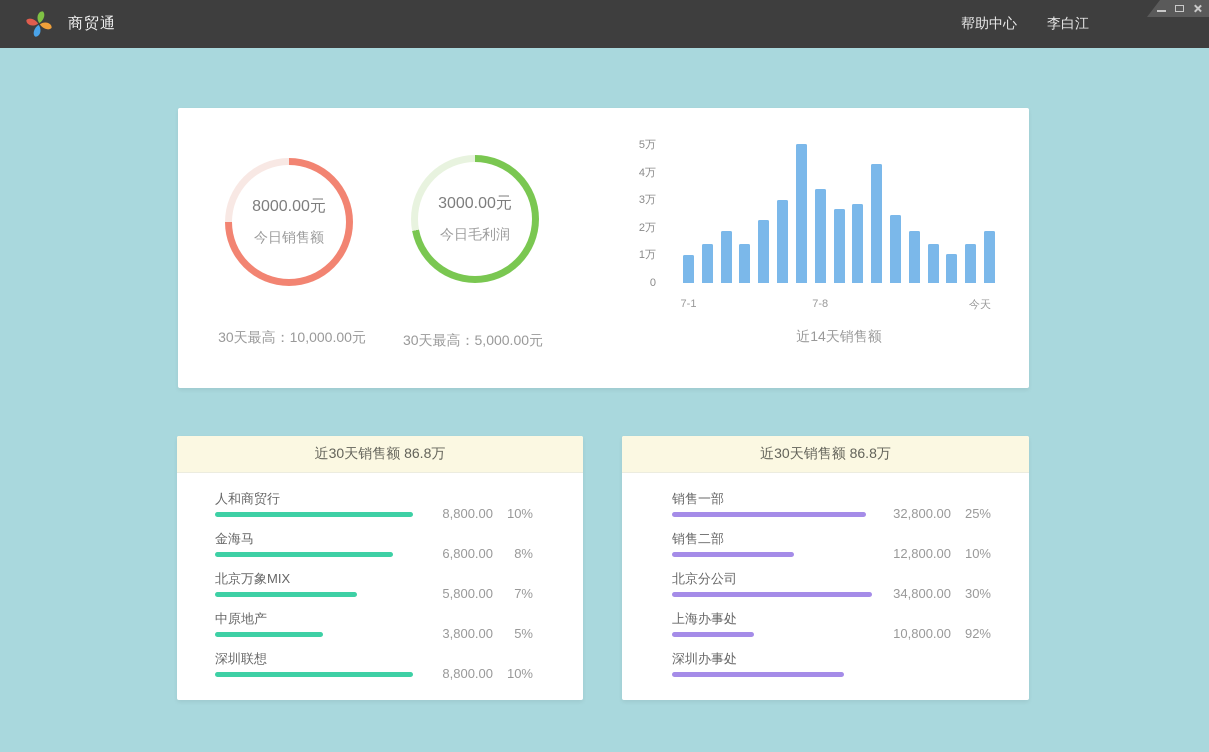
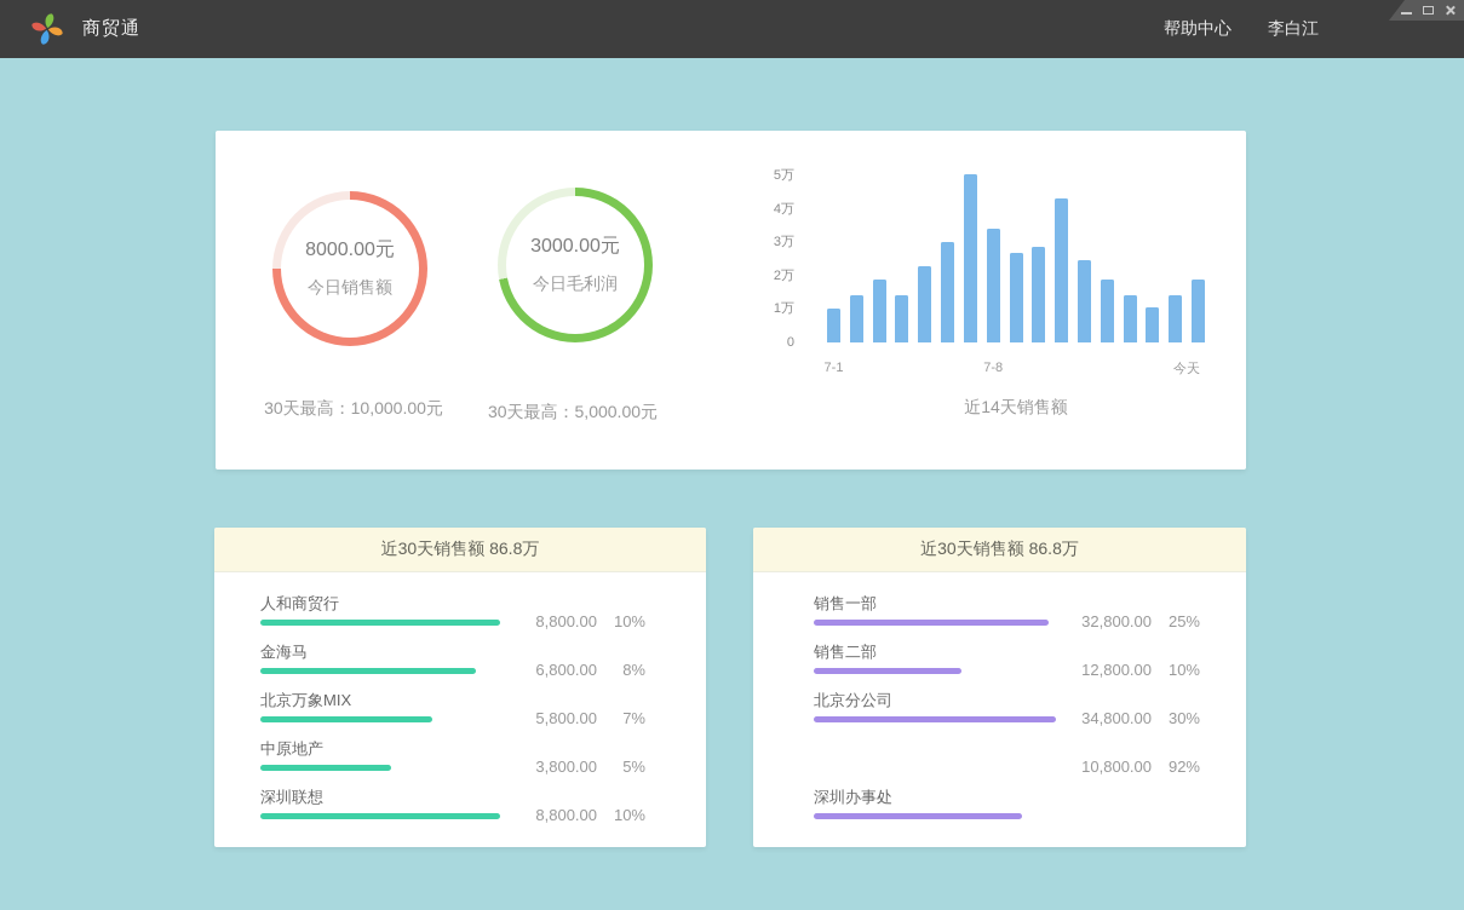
  商贸通
  帮助中心
  李白江
  8000.00元
  今日销售额
  30天最高：10,000.00元
  3000.00元
  今日毛利润
  30天最高：5,000.00元
  5万
  4万
  3万
  2万
  1万
  0
  7-1
  7-8
  今天
  近14天销售额
  近30天销售额 86.8万
  人和商贸行
  8,800.00
  10%
  金海马
  6,800.00
  8%
  北京万象MIX
  5,800.00
  7%
  中原地产
  3,800.00
  5%
  深圳联想
  8,800.00
  10%
  近30天销售额 86.8万
  销售一部
  32,800.00
  25%
  销售二部
  12,800.00
  10%
  北京分公司
  34,800.00
  30%
- 上海办事处
  10,800.00
  92%
  深圳办事处
